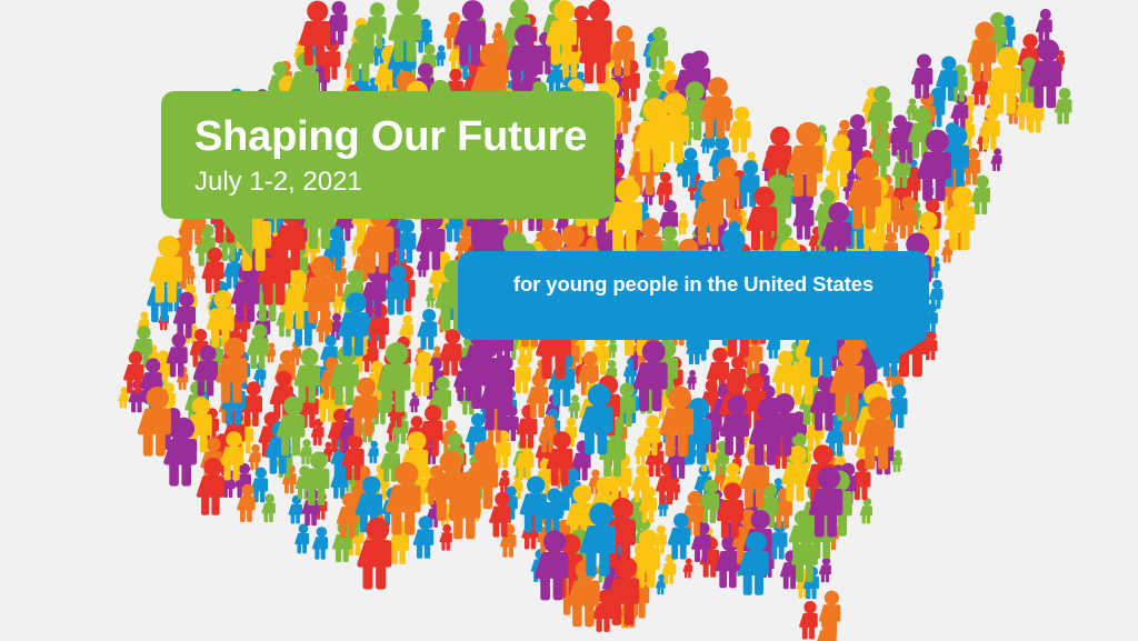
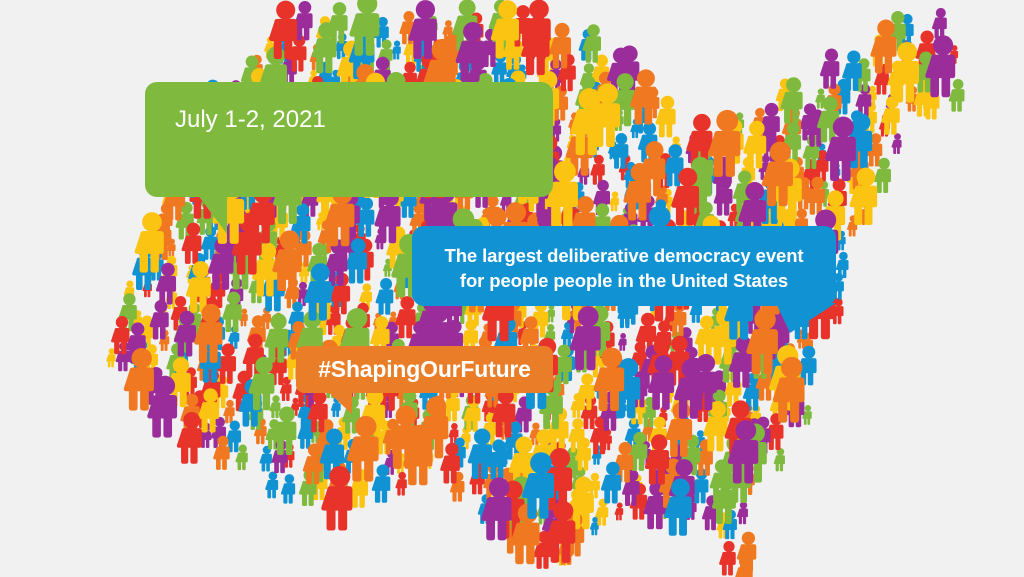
- Shaping Our Future
  July 1-2, 2021
+ The largest deliberative democracy event
- for young people in the United States
+ for people people in the United States
+ #ShapingOurFuture
